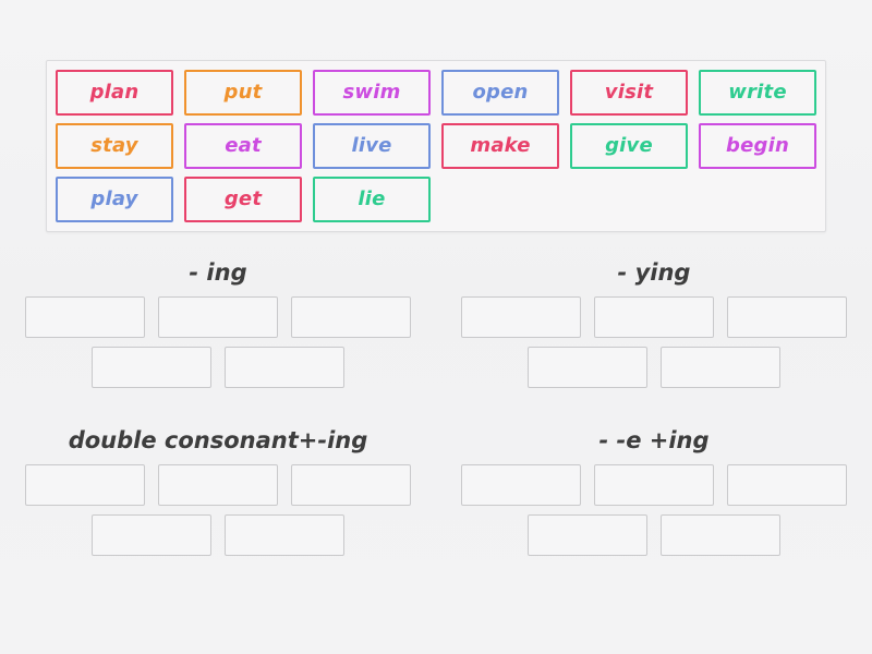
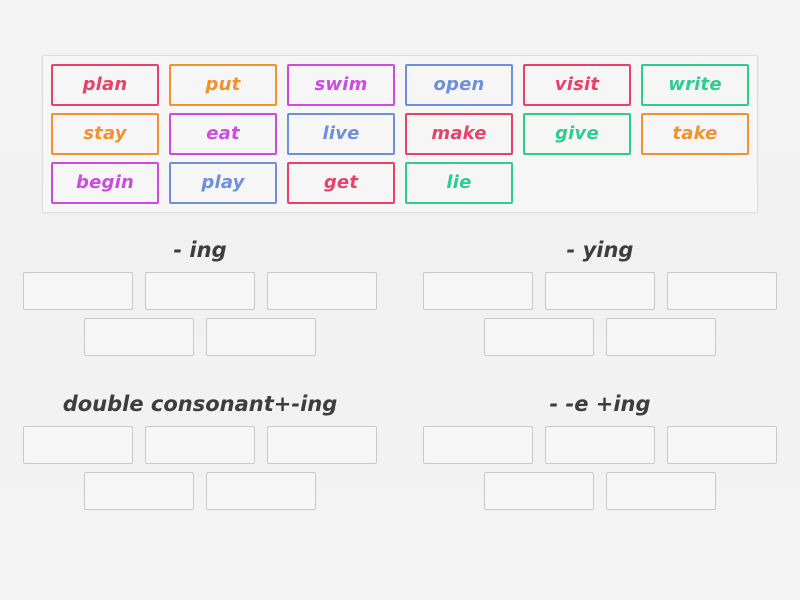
  plan
  put
  swim
  open
  visit
  write
  stay
  eat
  live
  make
  give
+ take
  begin
  play
  get
  lie
  - ing
  - ying
  double consonant+-ing
  - -e +ing
